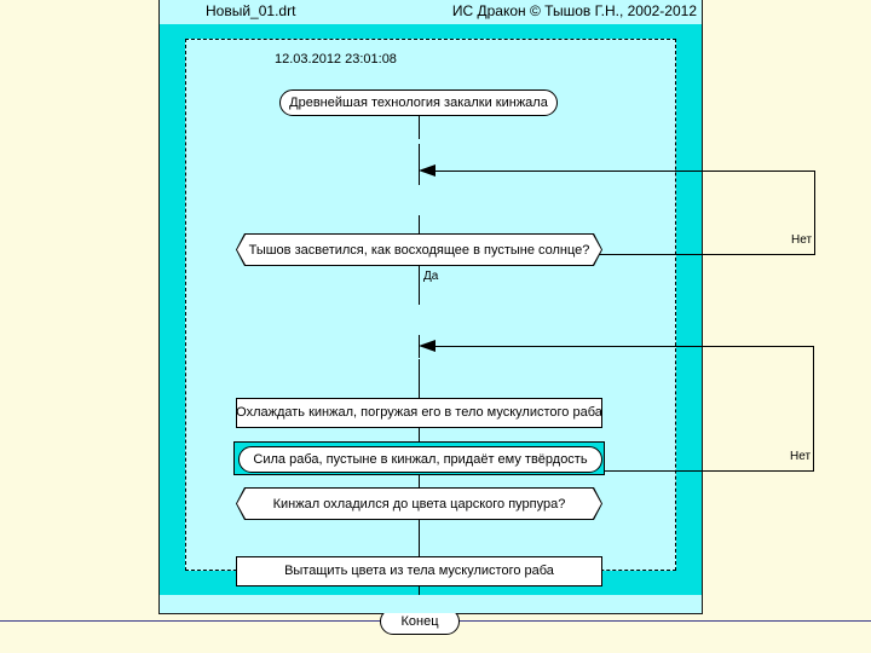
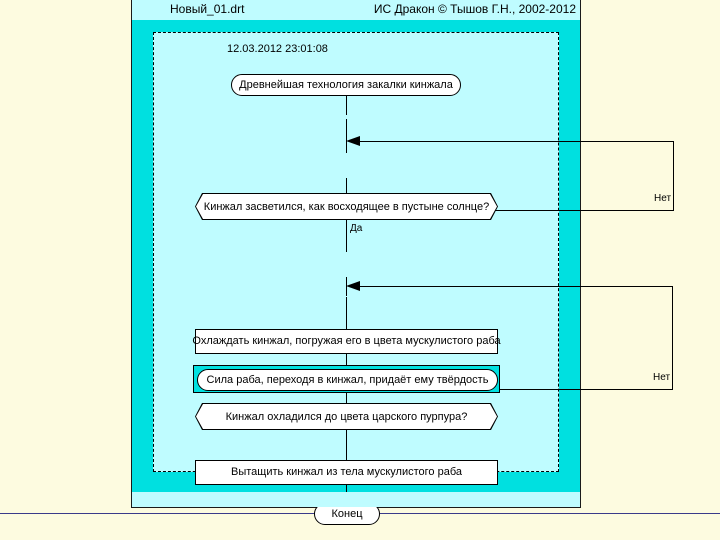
  Новый_01.drt
  ИС Дракон © Тышов Г.Н., 2002-2012
  12.03.2012 23:01:08
  Нет
  Да
  Нет
  Древнейшая технология закалки кинжала
- Тышов засветился, как восходящее в пустыне солнце?
+ Кинжал засветился, как восходящее в пустыне солнце?
- Охлаждать кинжал, погружая его в тело мускулистого раба
+ Охлаждать кинжал, погружая его в цвета мускулистого раба
- Сила раба, пустыне в кинжал, придаёт ему твёрдость
+ Сила раба, переходя в кинжал, придаёт ему твёрдость
  Кинжал охладился до цвета царского пурпура?
- Вытащить цвета из тела мускулистого раба
+ Вытащить кинжал из тела мускулистого раба
  Конец
